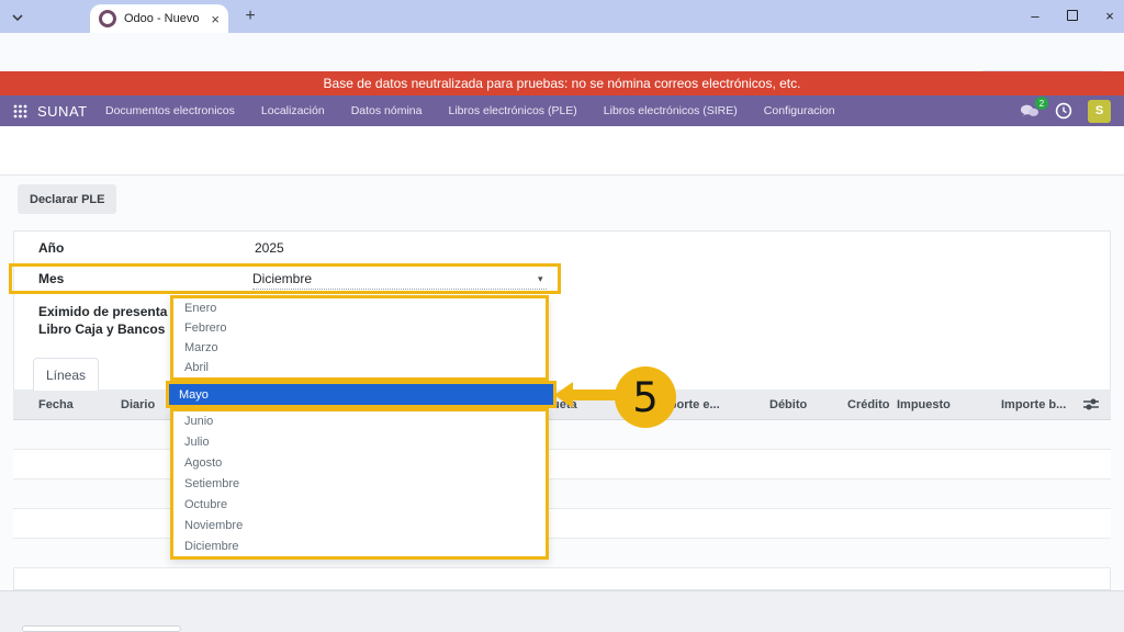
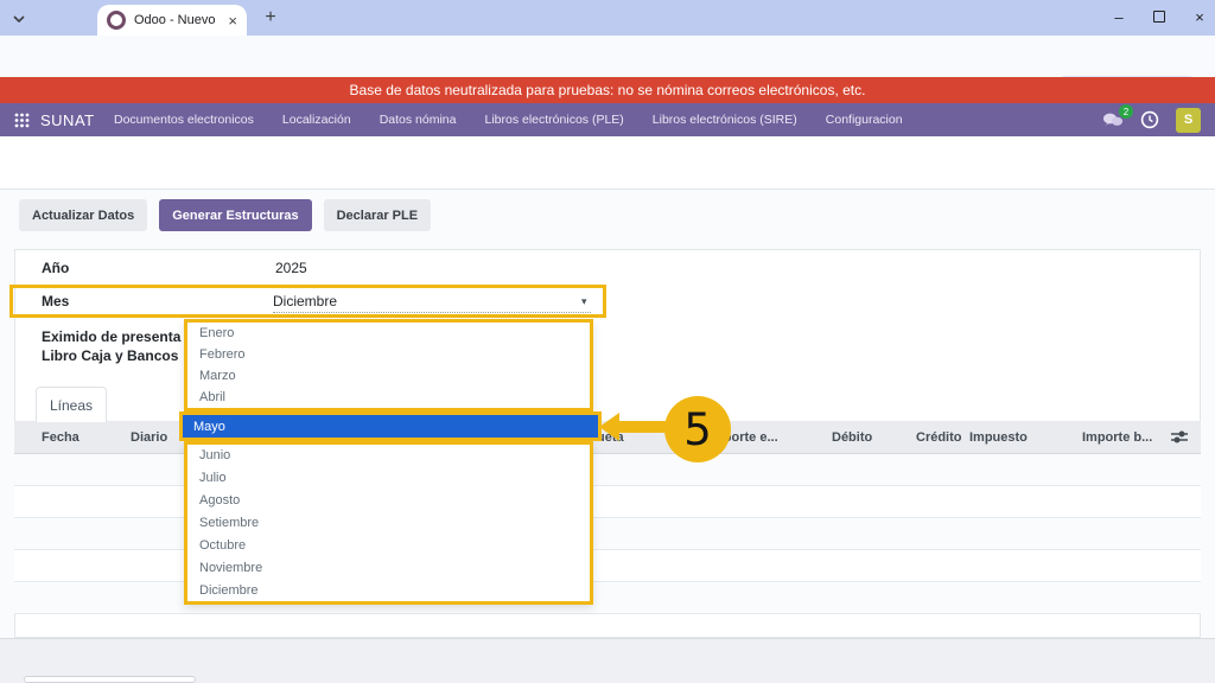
  Odoo - Nuevo
  ×
  +
  –
  ×
  Base de datos neutralizada para pruebas: no se nómina correos electrónicos, etc.
  SUNAT
  Documentos electronicos
  Localización
  Datos nómina
  Libros electrónicos (PLE)
  Libros electrónicos (SIRE)
  Configuracion
  2
  S
+ Actualizar Datos
+ Generar Estructuras
  Declarar PLE
  Año
  2025
  Mes
  Diciembre
  ▾
  Eximido de presenta
  Libro Caja y Bancos
  Líneas
  Fecha
  Diario
  eta
  orte e...
  Débito
  Crédito
  Impuesto
  Importe b...
  Enero
  Febrero
  Marzo
  Abril
  Mayo
  Junio
  Julio
  Agosto
  Setiembre
  Octubre
  Noviembre
  Diciembre
  5
